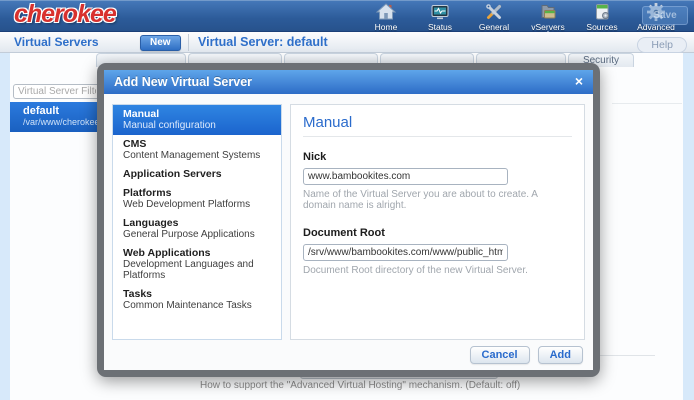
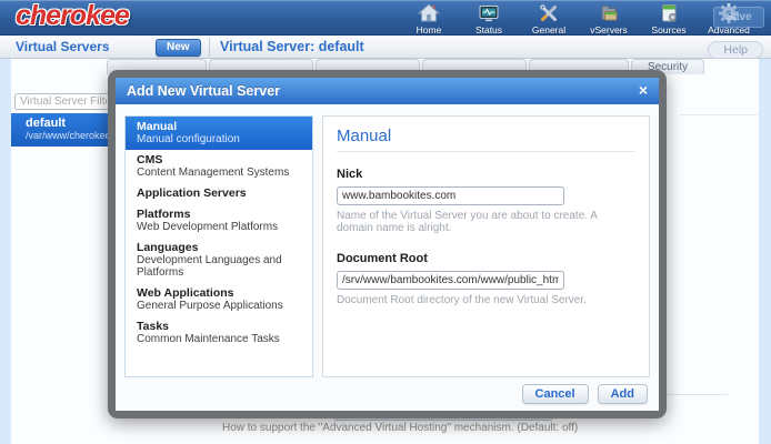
  cherokee
  Home
  Status
  General
  vServers
  Sources
  Advanced
  Save
  Virtual Servers
  New
  Virtual Server: default
  Help
  Security
  Virtual Server Filt
  default
  /var/www/cheroke
  How to support the "Advanced Virtual Hosting" mechanism. (Default: off)
  Add New Virtual Server
  ×
  Manual
  Manual configuration
  CMS
  Content Management Systems
  Application Servers
  Platforms
  Web Development Platforms
  Languages
- General Purpose Applications
+ Development Languages and Platforms
  Web Applications
- Development Languages and Platforms
+ General Purpose Applications
  Tasks
  Common Maintenance Tasks
  Manual
  Nick
  www.bambookites.com
  Name of the Virtual Server you are about to create. A domain name is alright.
  Document Root
  /srv/www/bambookites.com/www/public_htm
  Document Root directory of the new Virtual Server.
  Cancel
  Add
